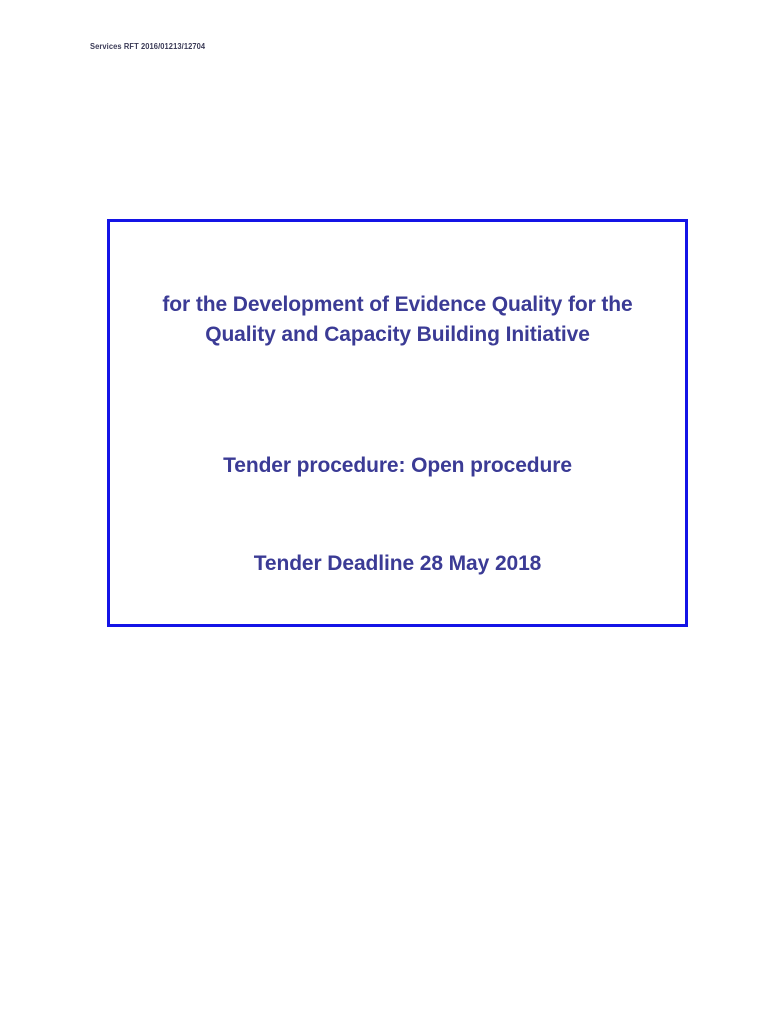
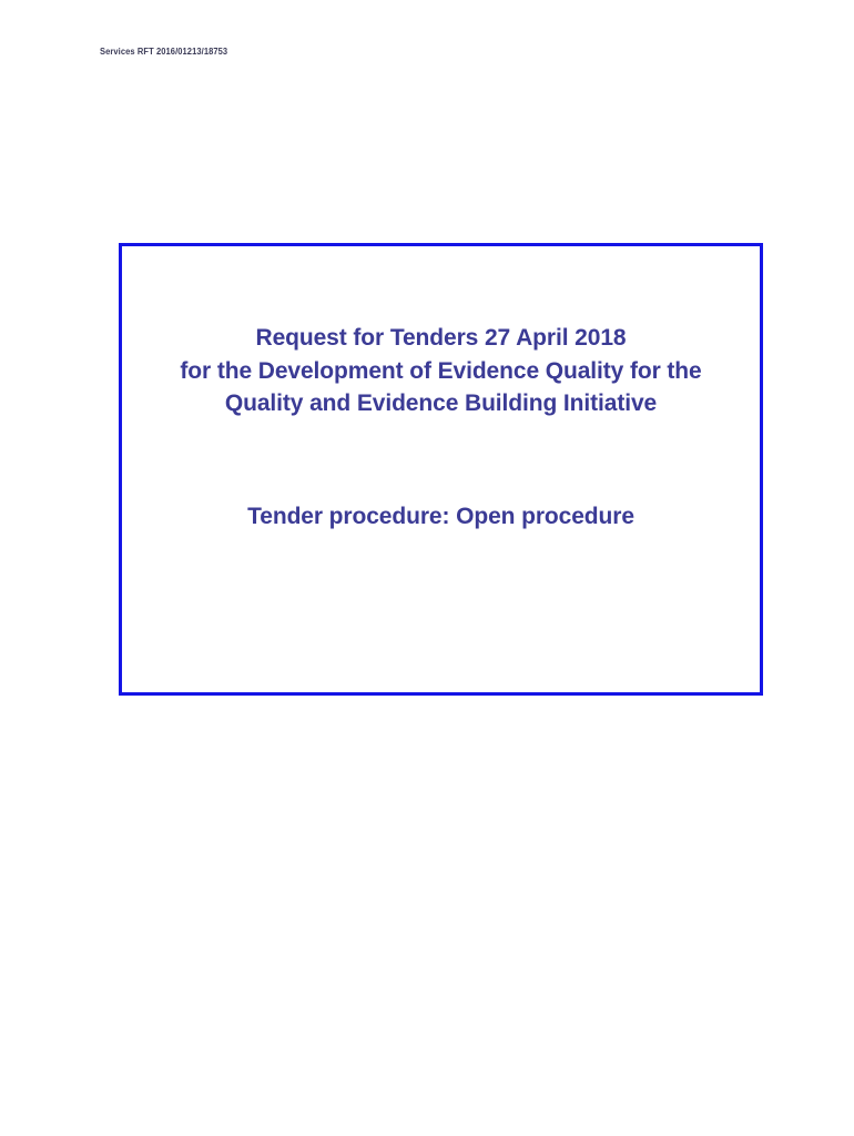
- Services RFT 2016/01213/12704
+ Services RFT 2016/01213/18753
+ Request for Tenders 27 April 2018
  for the Development of Evidence Quality for the
- Quality and Capacity Building Initiative
+ Quality and Evidence Building Initiative
  Tender procedure: Open procedure
- Tender Deadline 28 May 2018
